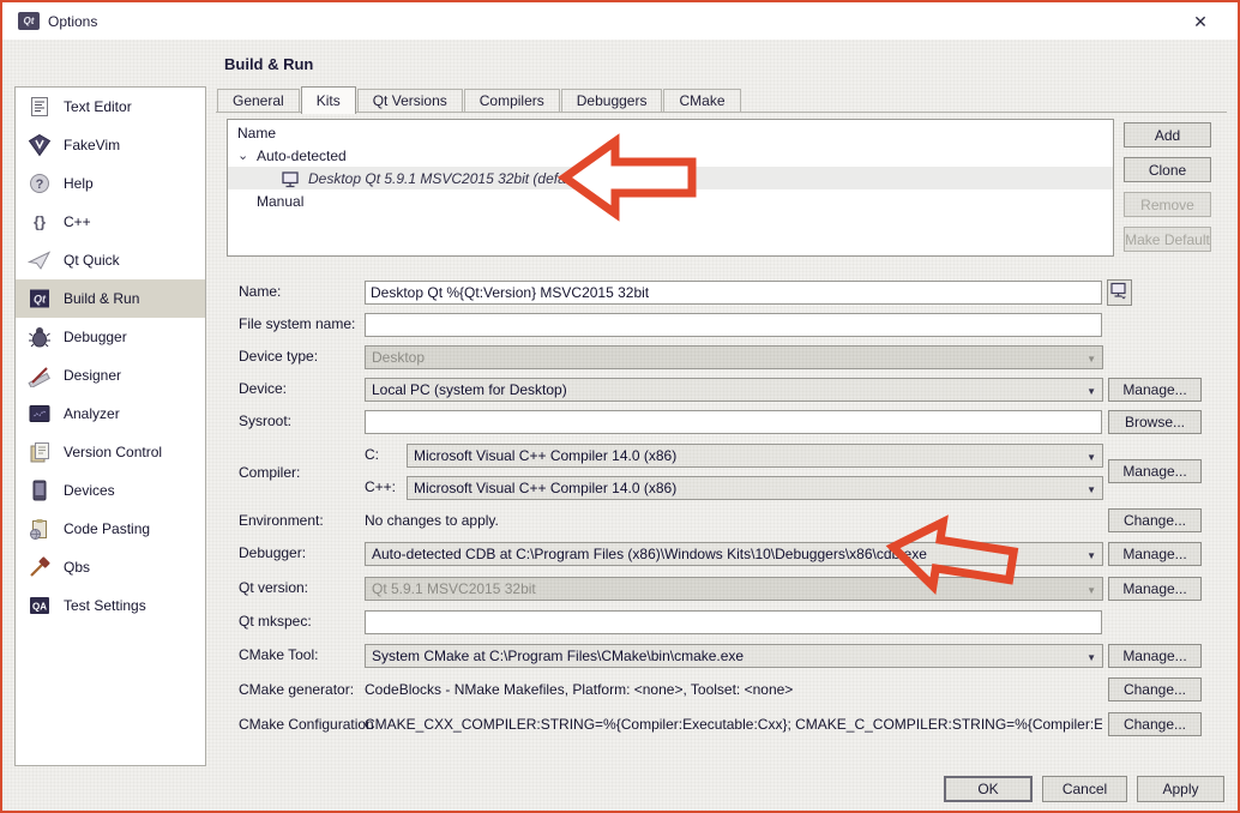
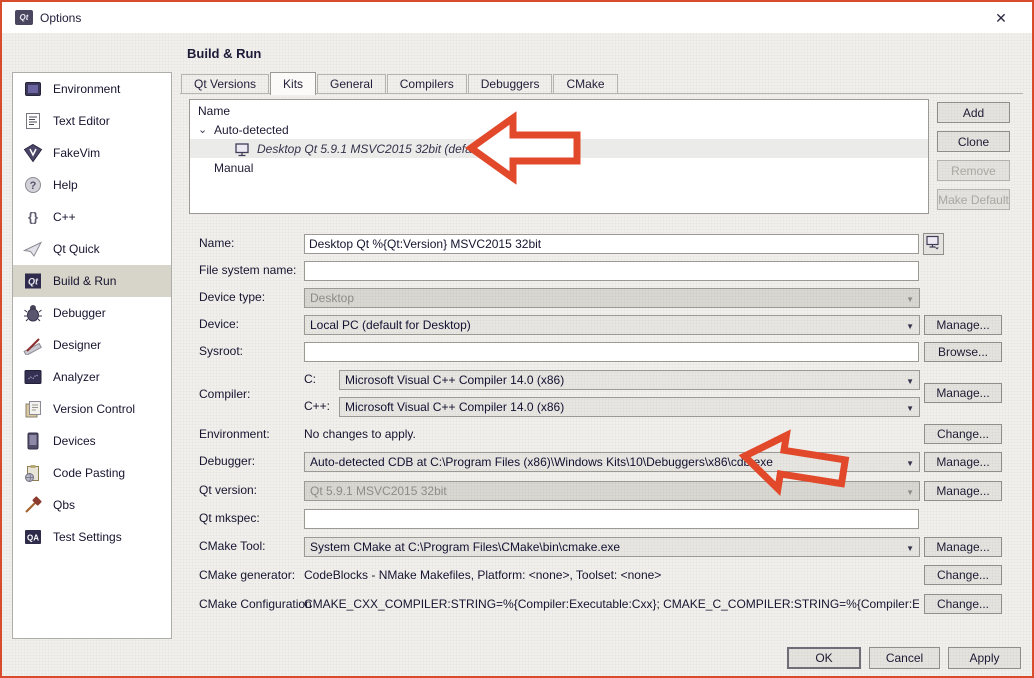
  Qt
  Options
  ✕
+ Environment
  Text Editor
  FakeVim
  ?
  Help
  {}
  C++
  Qt Quick
  Qt
  Build & Run
  Debugger
  Designer
  Analyzer
  Version Control
  Devices
  Code Pasting
  Qbs
  QA
  Test Settings
  Build & Run
- General
+ Qt Versions
  Kits
- Qt Versions
+ General
  Compilers
  Debuggers
  CMake
  Name
  ⌄
  Auto-detected
  Desktop Qt 5.9.1 MSVC2015 32bit (def
  Manual
  Add
  Clone
  Remove
  Make Default
  Name:
  Desktop Qt %{Qt:Version} MSVC2015 32bit
  File system name:
  Device type:
  Desktop
  ▼
  Device:
- Local PC (system for Desktop)
+ Local PC (default for Desktop)
  ▼
  Manage...
  Sysroot:
  Browse...
  Compiler:
  C:
  Microsoft Visual C++ Compiler 14.0 (x86)
  ▼
  C++:
  Microsoft Visual C++ Compiler 14.0 (x86)
  ▼
  Manage...
  Environment:
  No changes to apply.
  Change...
  Debugger:
  Auto-detected CDB at C:\Program Files (x86)\Windows Kits\10\Debuggers\x86\cdexe
  ▼
  Manage...
  Qt version:
  Qt 5.9.1 MSVC2015 32bit
  ▼
  Manage...
  Qt mkspec:
  CMake Tool:
  System CMake at C:\Program Files\CMake\bin\cmake.exe
  ▼
  Manage...
  CMake generator:
  CodeBlocks - NMake Makefiles, Platform: <none>, Toolset: <none>
  Change...
  CMake Configuration
  CMAKE_CXX_COMPILER:STRING=%{Compiler:Executable:Cxx}; CMAKE_C_COMPILER:STRING=%{Compiler:E
  Change...
  OK
  Cancel
  Apply
